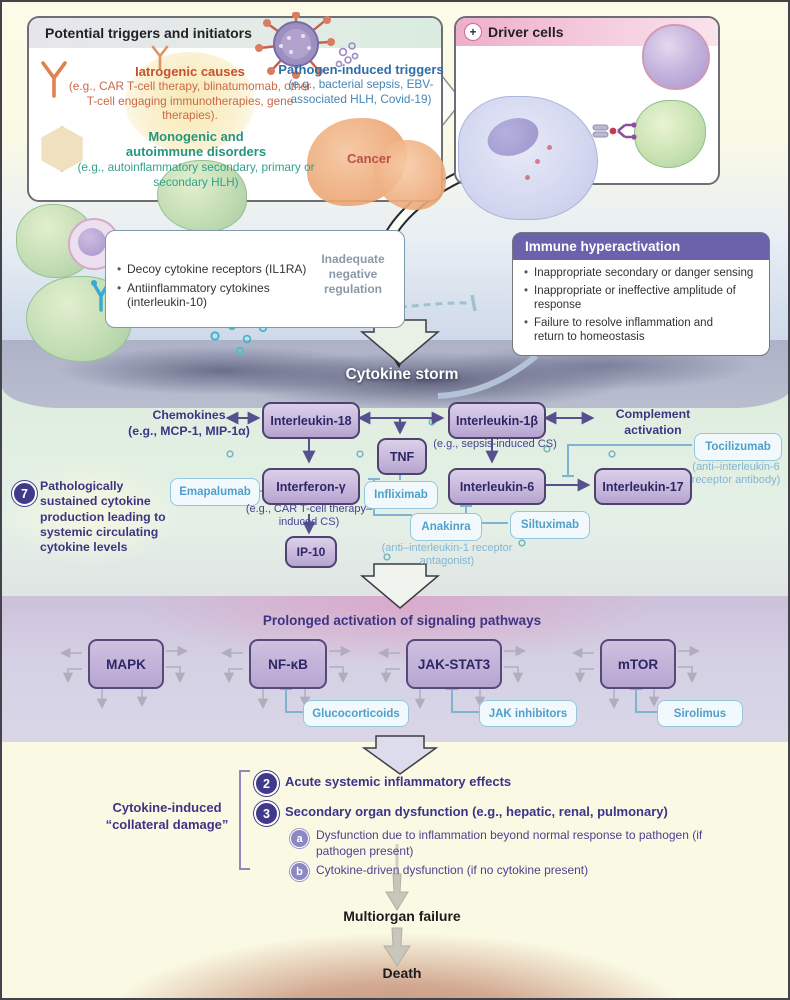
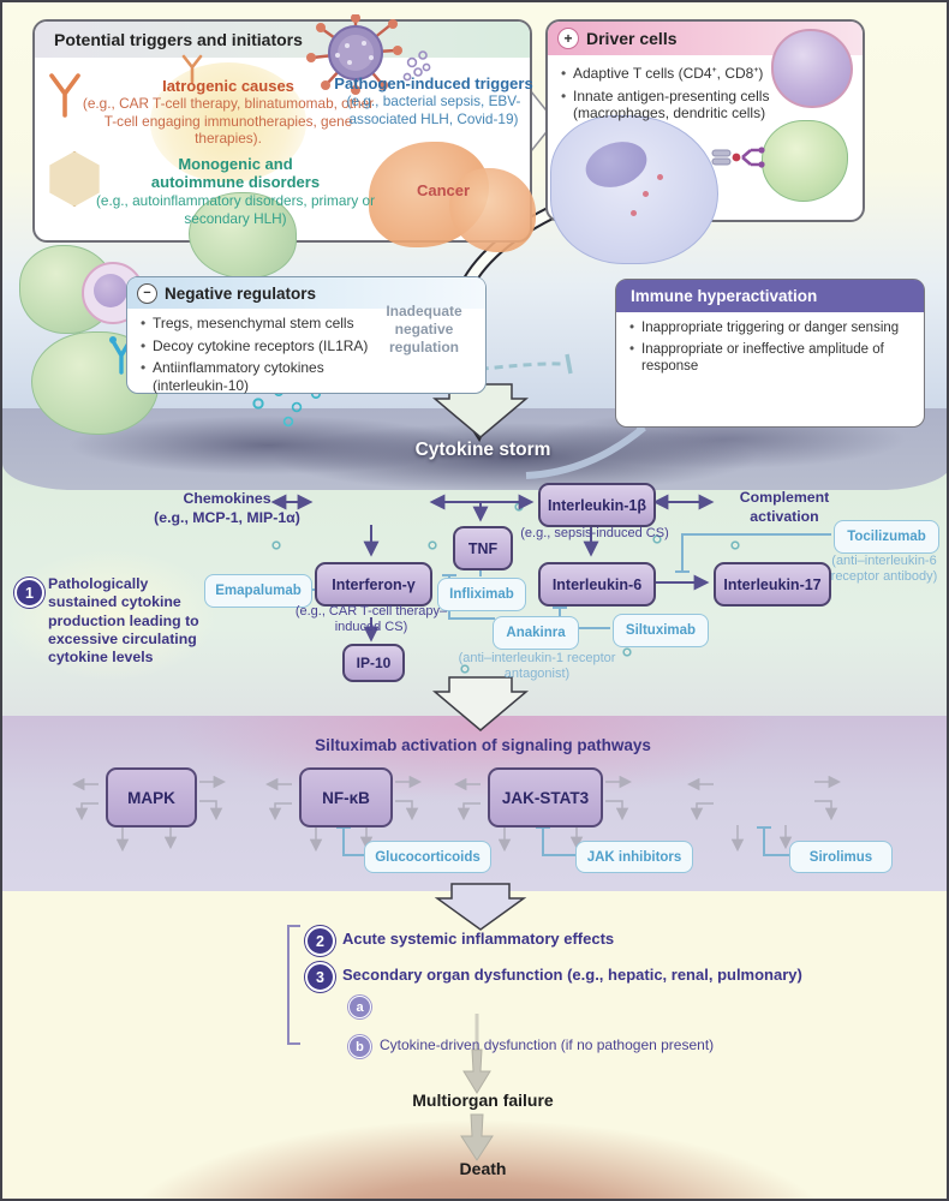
  Potential triggers and initiators
  Iatrogenic causes
  (e.g., CAR T-cell therapy, blinatumomab, other T-cell engaging immunotherapies, gene therapies).
  Pathogen-induced triggers
  (e.g., bacterial sepsis, EBV-associated HLH, Covid-19)
  Monogenic and
  autoimmune disorders
- (e.g., autoinflammatory secondary, primary or secondary HLH)
+ (e.g., autoinflammatory disorders, primary or secondary HLH)
  Cancer
  +
  Driver cells
+ Adaptive T cells (CD4⁺, CD8⁺)
+ Innate antigen-presenting cells (macrophages, dendritic cells)
+ −
+ Negative regulators
+ Tregs, mesenchymal stem cells
  Decoy cytokine receptors (IL1RA)
  Antiinflammatory cytokines (interleukin-10)
  Inadequate negative regulation
  Immune hyperactivation
- Inappropriate secondary or danger sensing
+ Inappropriate triggering or danger sensing
  Inappropriate or ineffective amplitude of response
- Failure to resolve inflammation and return to homeostasis
  Cytokine storm
  Chemokines
  (e.g., MCP-1, MIP-1α)
- Interleukin-18
  Interleukin-1β
  (e.g., sepsis-induced CS)
  Complement
  activation
  TNF
  Emapalumab
  Interferon-γ
  (e.g., CAR T-cell therapy–induced CS)
  IP-10
  Infliximab
  Interleukin-6
  Anakinra
  (anti–interleukin-1 receptor antagonist)
  Siltuximab
  Interleukin-17
  Tocilizumab
  (anti–interleukin-6 receptor antibody)
- 7
+ 1
- Pathologically sustained cytokine production leading to systemic circulating cytokine levels
+ Pathologically sustained cytokine production leading to excessive circulating cytokine levels
- Prolonged activation of signaling pathways
+ Siltuximab activation of signaling pathways
  MAPK
  NF-κB
  JAK-STAT3
- mTOR
  Glucocorticoids
  JAK inhibitors
  Sirolimus
- Cytokine-induced
- “collateral damage”
  2
  Acute systemic inflammatory effects
  3
  Secondary organ dysfunction (e.g., hepatic, renal, pulmonary)
  a
- Dysfunction due to inflammation beyond normal response to pathogen (if pathogen present)
  b
- Cytokine-driven dysfunction (if no cytokine present)
+ Cytokine-driven dysfunction (if no pathogen present)
  Multiorgan failure
  Death
